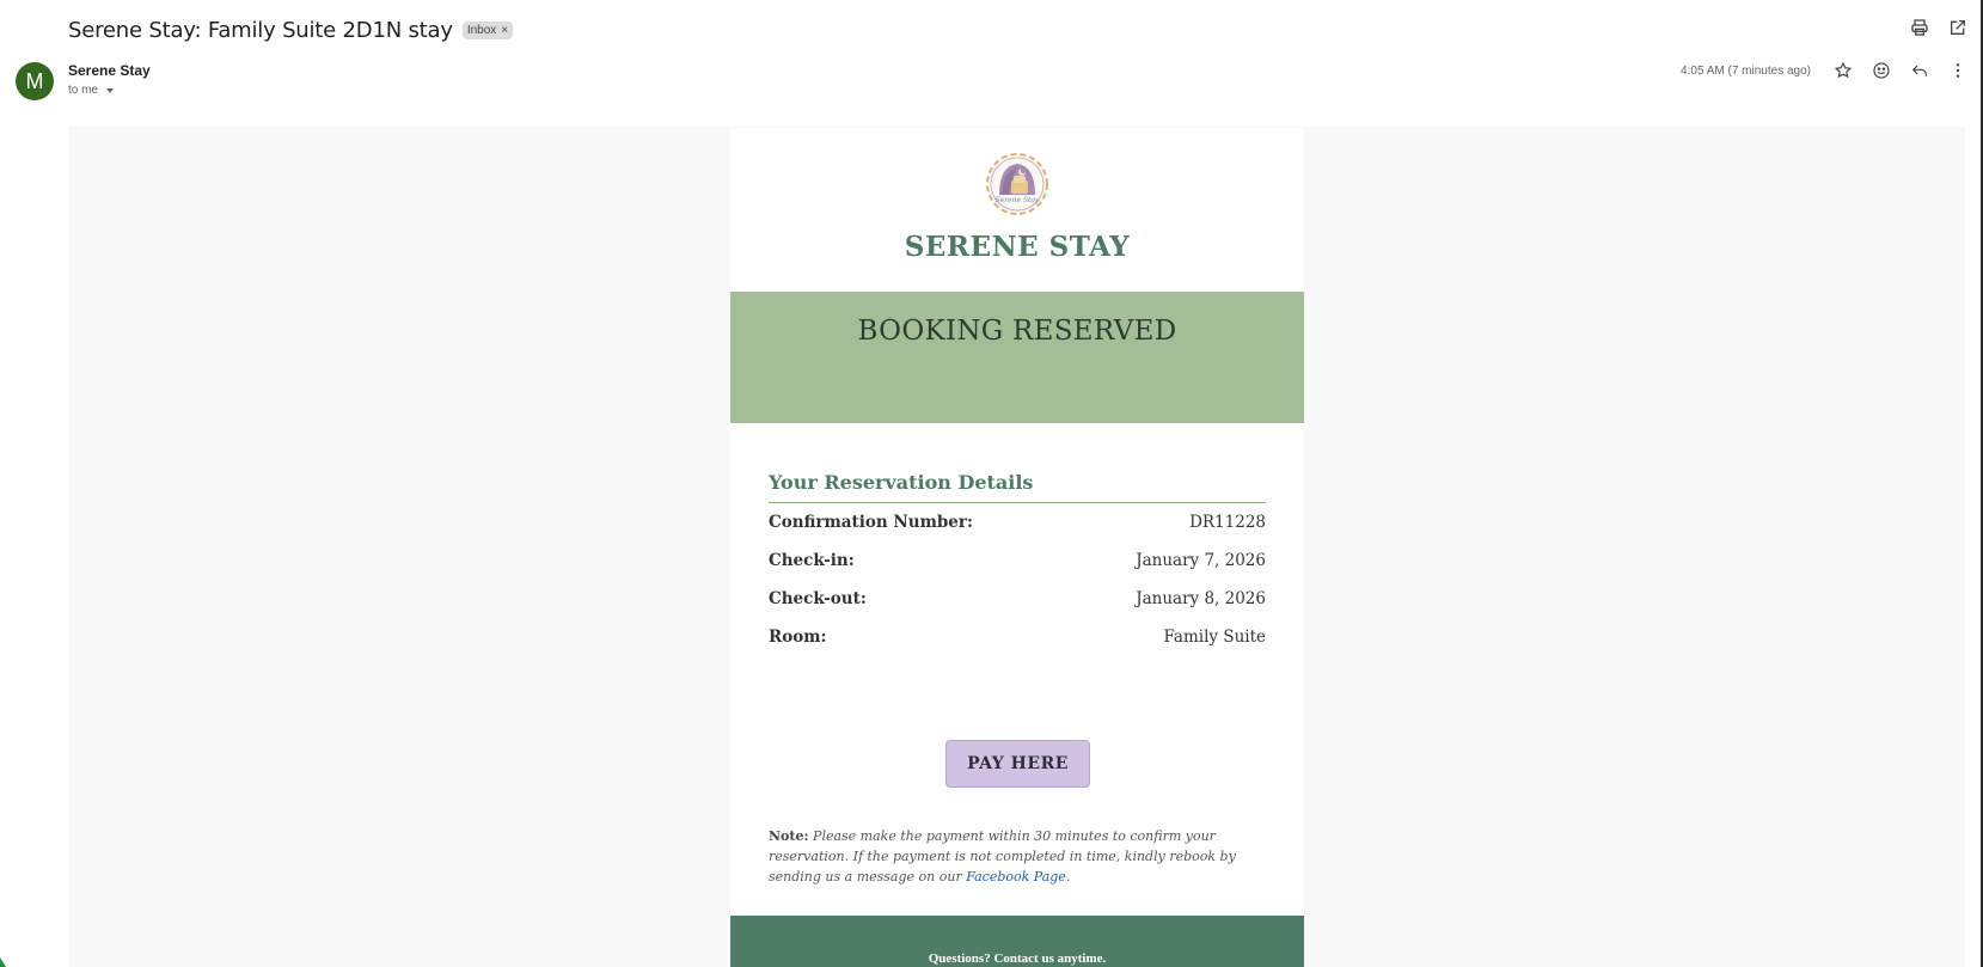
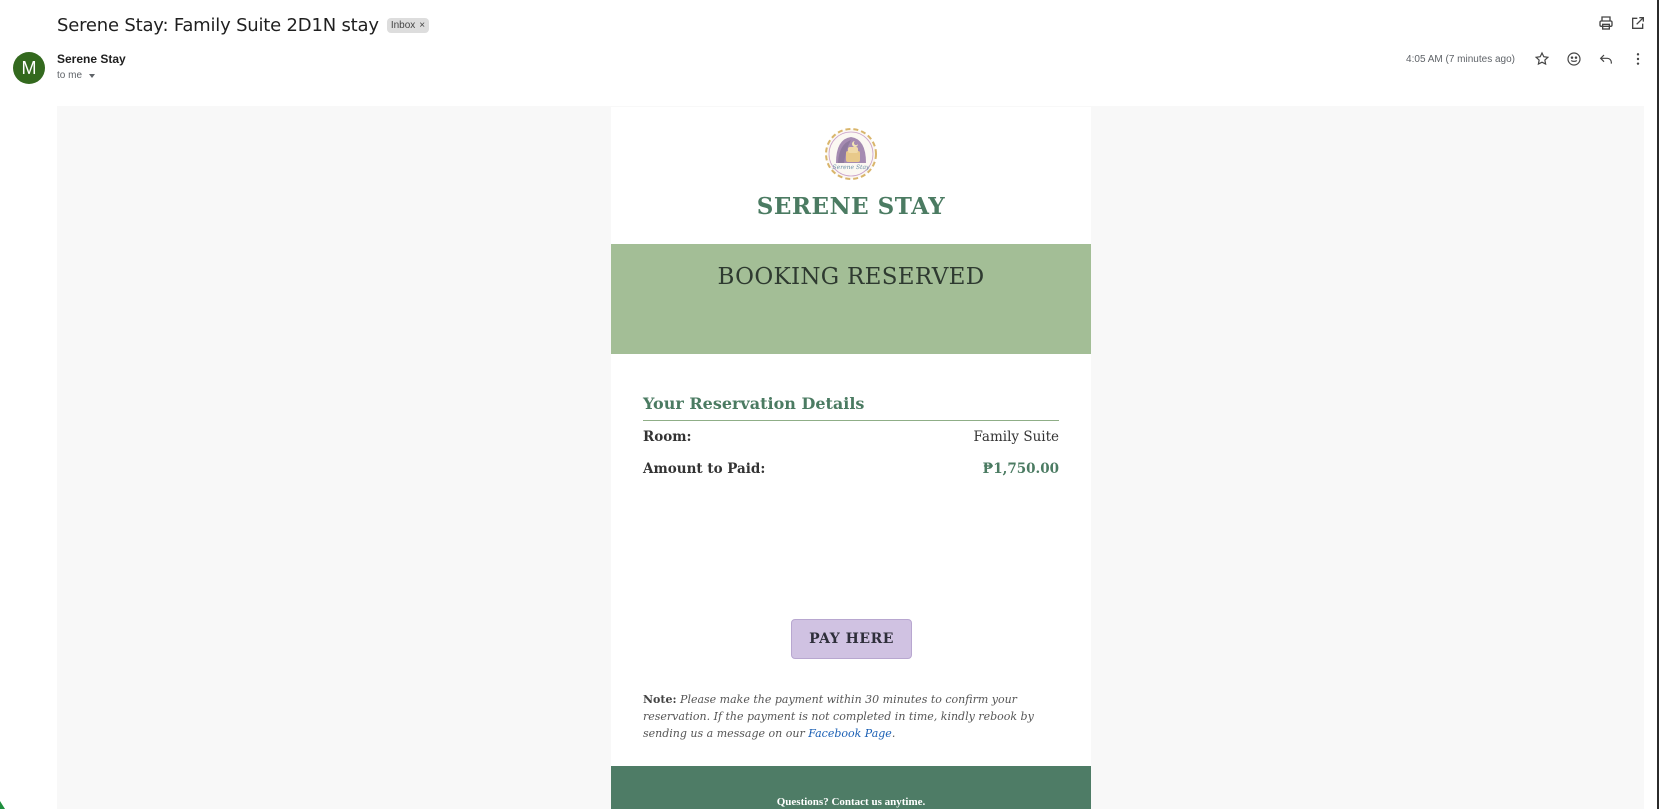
  Serene Stay: Family Suite 2D1N stay
  Inbox
  ×
  M
  Serene Stay
  to me
  4:05 AM (7 minutes ago)
  SERENE STAY
  BOOKING RESERVED
  Your Reservation Details
- Confirmation Number:
- DR11228
- Check-in:
- January 7, 2026
- Check-out:
- January 8, 2026
  Room:
  Family Suite
+ Amount to Paid:
+ ₱1,750.00
  PAY HERE
  Note: Please make the payment within 30 minutes to confirm your reservation. If the payment is not completed in time, kindly rebook by sending us a message on our Facebook Page.
  Questions? Contact us anytime.
